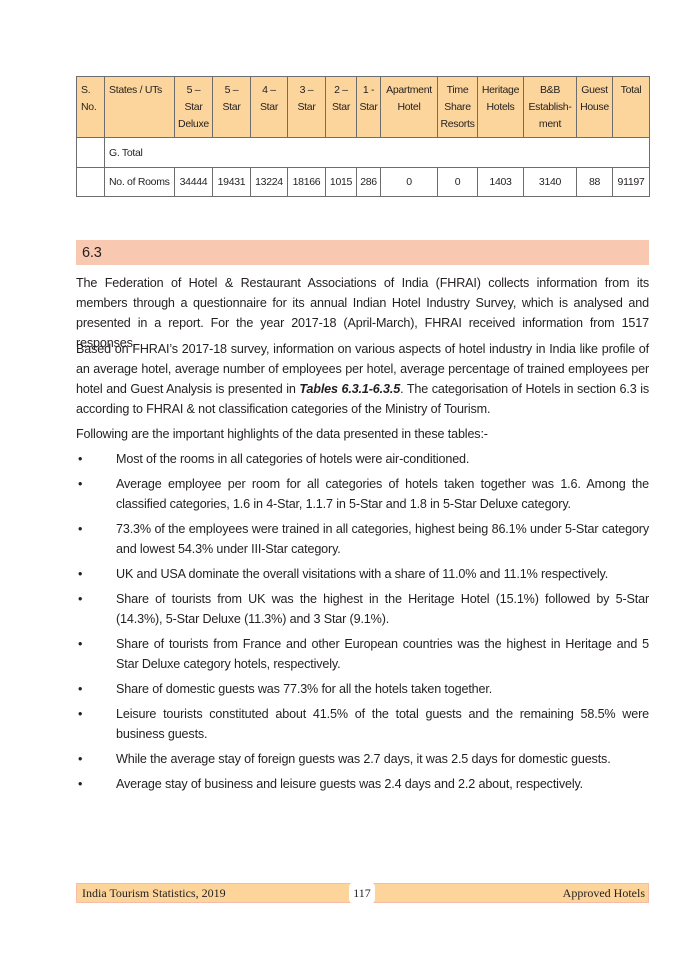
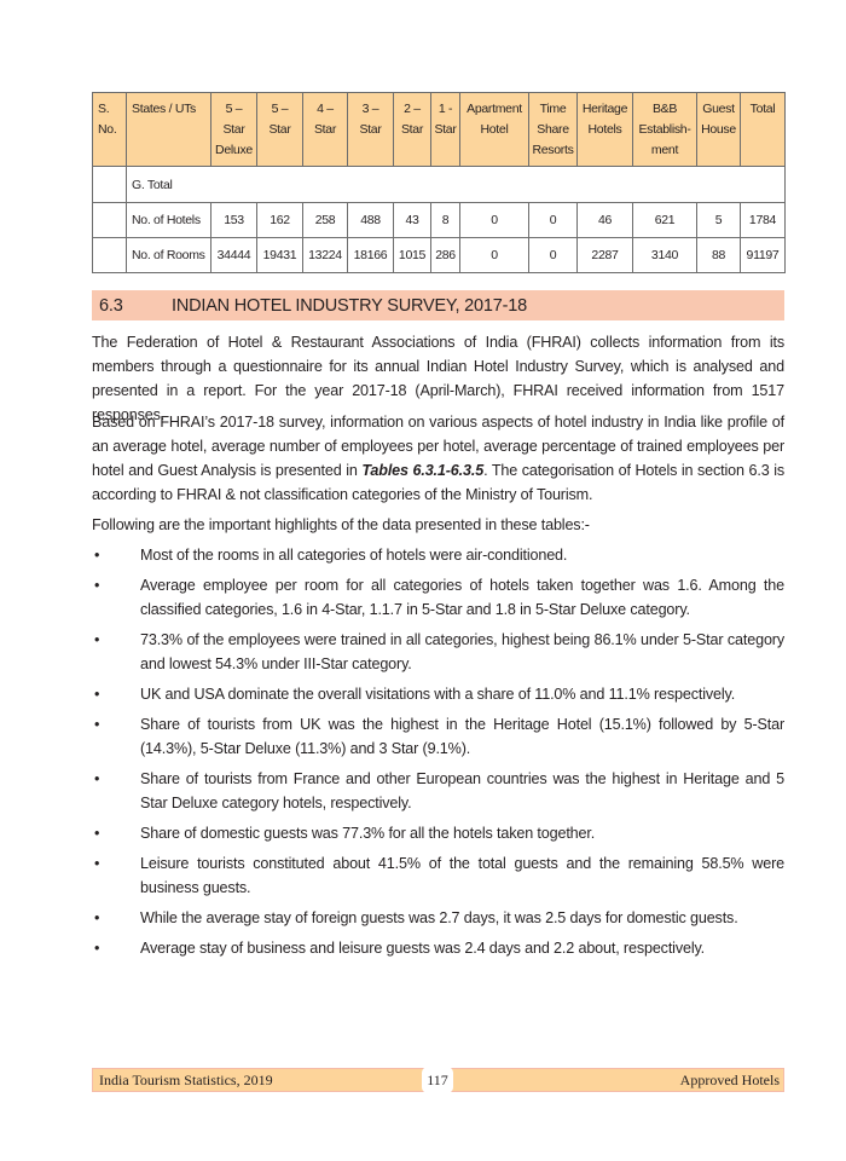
  S.No.	States / UTs	5 –StarDeluxe	5 –Star	4 –Star	3 –Star	2 –Star	1 -Star	ApartmentHotel	TimeShareResorts	HeritageHotels	B&BEstablish-ment	GuestHouse	Total
  	G. Total
+ 	No. of Hotels	153	162	258	488	43	8	0	0	46	621	5	1784
- 	No. of Rooms	34444	19431	13224	18166	1015	286	0	0	1403	3140	88	91197
+ 	No. of Rooms	34444	19431	13224	18166	1015	286	0	0	2287	3140	88	91197
  6.3
+ INDIAN HOTEL INDUSTRY SURVEY, 2017-18
  The Federation of Hotel & Restaurant Associations of India (FHRAI) collects information from its members through a questionnaire for its annual Indian Hotel Industry Survey, which is analysed and presented in a report. For the year 2017-18 (April-March), FHRAI received information from 1517 responses.
  Based on FHRAI’s 2017-18 survey, information on various aspects of hotel industry in India like profile of an average hotel, average number of employees per hotel, average percentage of trained employees per hotel and Guest Analysis is presented in Tables 6.3.1-6.3.5. The categorisation of Hotels in section 6.3 is according to FHRAI & not classification categories of the Ministry of Tourism.
  Following are the important highlights of the data presented in these tables:-
  •
  Most of the rooms in all categories of hotels were air-conditioned.
  •
  Average employee per room for all categories of hotels taken together was 1.6. Among the classified categories, 1.6 in 4-Star, 1.1.7 in 5-Star and 1.8 in 5-Star Deluxe category.
  •
  73.3% of the employees were trained in all categories, highest being 86.1% under 5-Star category and lowest 54.3% under III-Star category.
  •
  UK and USA dominate the overall visitations with a share of 11.0% and 11.1% respectively.
  •
  Share of tourists from UK was the highest in the Heritage Hotel (15.1%) followed by 5-Star (14.3%), 5-Star Deluxe (11.3%) and 3 Star (9.1%).
  •
  Share of tourists from France and other European countries was the highest in Heritage and 5 Star Deluxe category hotels, respectively.
  •
  Share of domestic guests was 77.3% for all the hotels taken together.
  •
  Leisure tourists constituted about 41.5% of the total guests and the remaining 58.5% were business guests.
  •
  While the average stay of foreign guests was 2.7 days, it was 2.5 days for domestic guests.
  •
  Average stay of business and leisure guests was 2.4 days and 2.2 about, respectively.
  India Tourism Statistics, 2019
  117
  Approved Hotels
